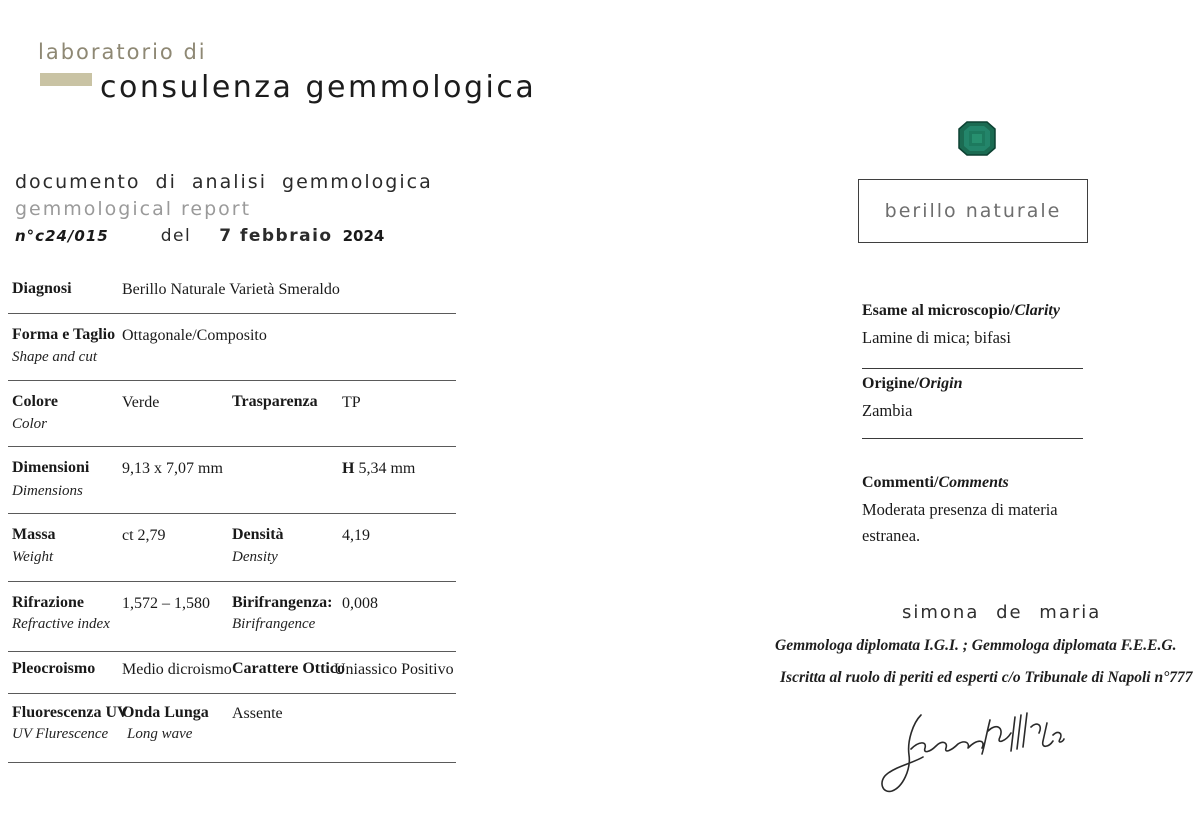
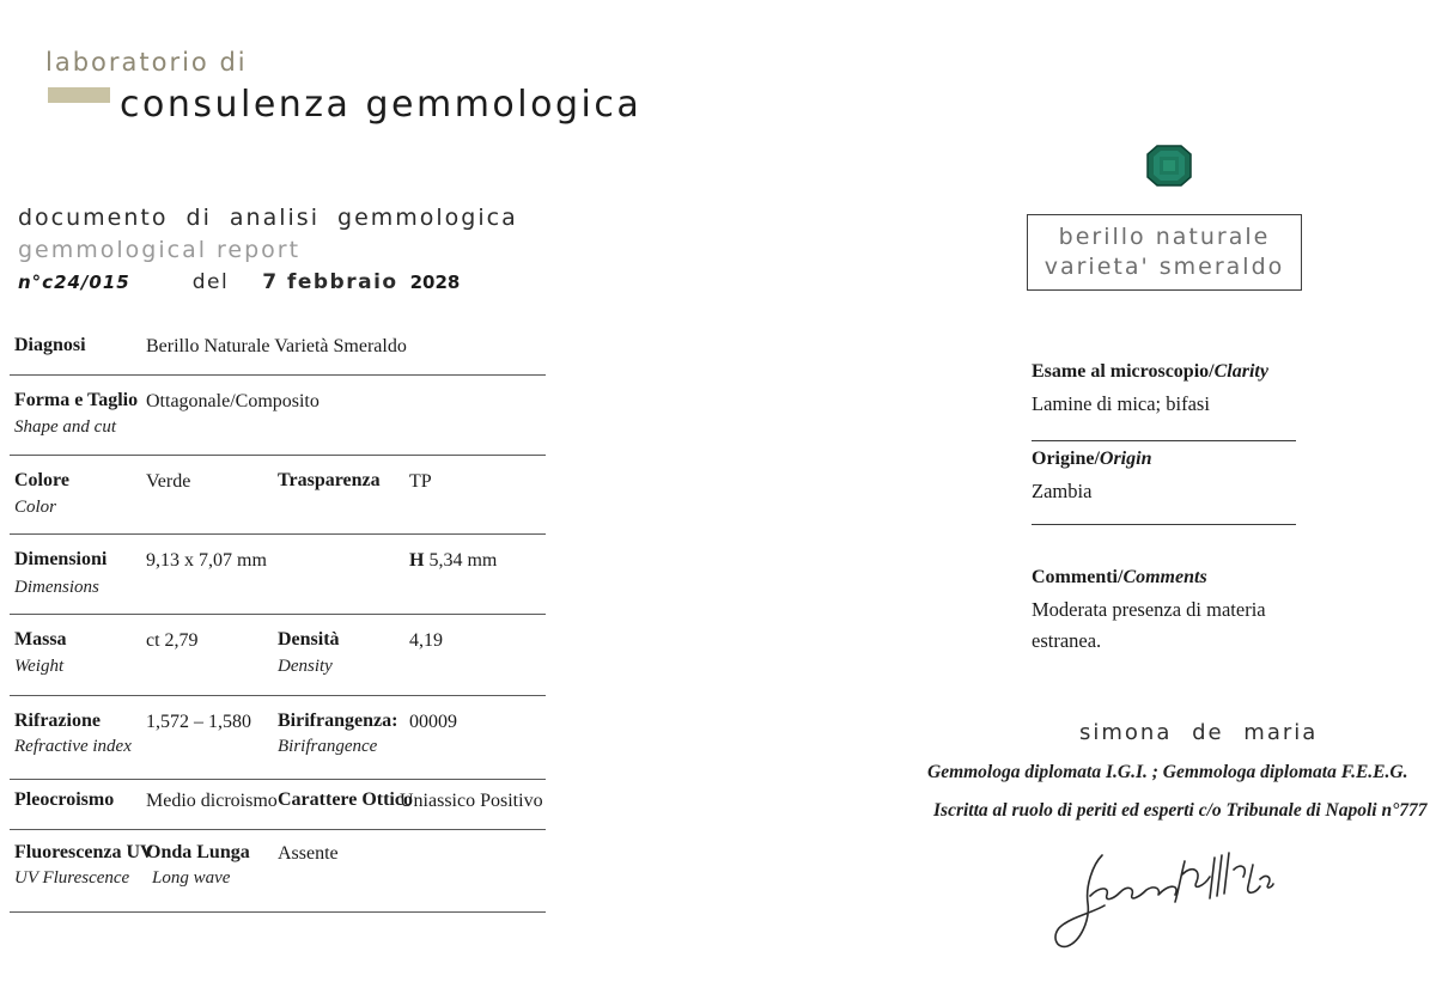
  laboratorio di
  consulenza gemmologica
  documento di analisi gemmologica
  gemmological report
- n°c24/015 del 7 febbraio 2024
+ n°c24/015 del 7 febbraio 2028
  berillo naturale
+ varieta' smeraldo
  Diagnosi
  Berillo Naturale Varietà Smeraldo
  Forma e Taglio
  Ottagonale/Composito
  Shape and cut
  Colore
  Verde
  Trasparenza
  TP
  Color
  Dimensioni
  9,13 x 7,07 mm
  H 5,34 mm
  Dimensions
  Massa
  ct 2,79
  Densità
  4,19
  Weight
  Density
  Rifrazione
  1,572 – 1,580
  Birifrangenza:
- 0,008
+ 00009
  Refractive index
  Birifrangence
  Pleocroismo
  Medio dicroismo
  Carattere Ottico
  Uniassico Positivo
  Fluorescenza UV
  Onda Lunga
  Assente
  UV Flurescence
  Long wave
  Esame al microscopio/Clarity
  Lamine di mica; bifasi
  Origine/Origin
  Zambia
  Commenti/Comments
  Moderata presenza di materia
  estranea.
  simona de maria
  Gemmologa diplomata I.G.I. ; Gemmologa diplomata F.E.E.G.
  Iscritta al ruolo di periti ed esperti c/o Tribunale di Napoli n°777
